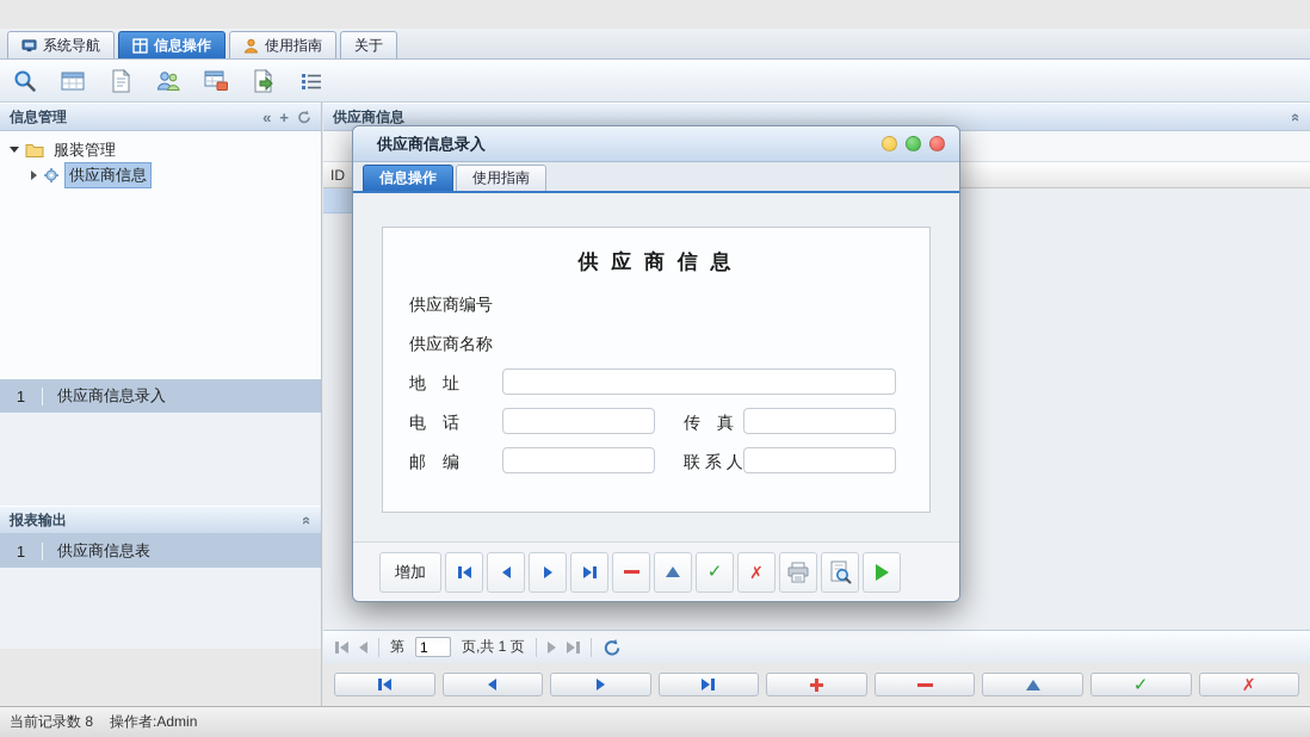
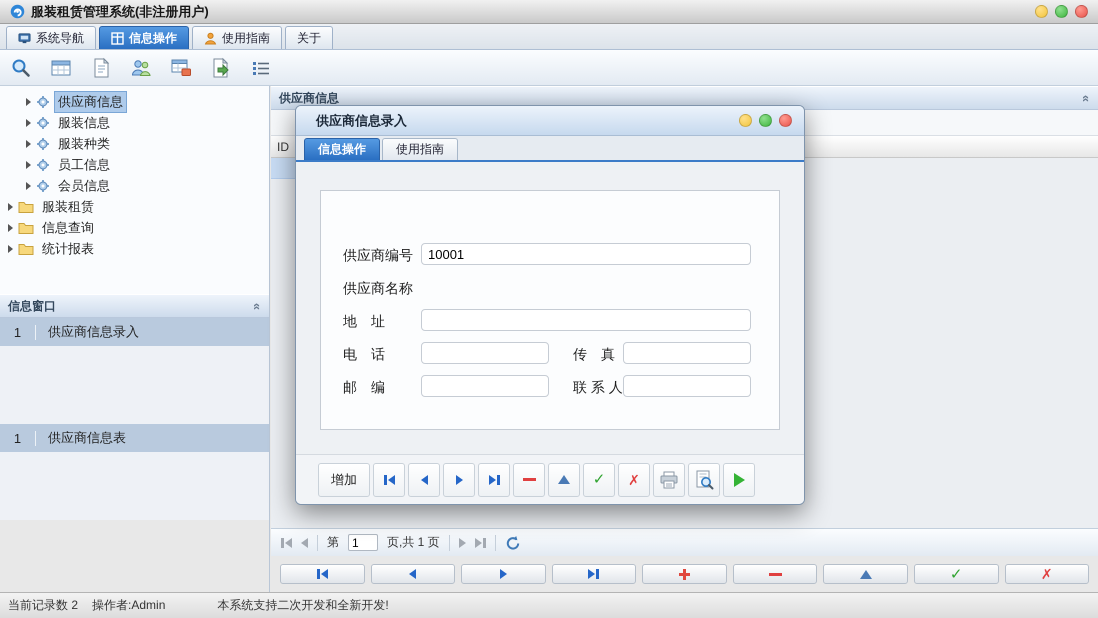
+ 服装租赁管理系统(非注册用户)
  系统导航
  信息操作
  使用指南
  关于
- 信息管理
- «
- +
- 服装管理
  供应商信息
+ 服装信息
+ 服装种类
+ 员工信息
+ 会员信息
+ 服装租赁
+ 信息查询
+ 统计报表
+ 信息窗口
  1
  供应商信息录入
- 报表输出
  1
  供应商信息表
  供应商信息
  ID
  第
  1
  页,共 1 页
  ✓
  ✗
- 当前记录数 8
+ 当前记录数 2
  操作者:Admin
+ 本系统支持二次开发和全新开发!
  供应商信息录入
  信息操作
  使用指南
- 供 应 商 信 息
  供应商编号
+ 10001
  供应商名称
  地 址
  电 话
  传 真
  邮 编
  联 系 人
  增加
  ✓
  ✗
